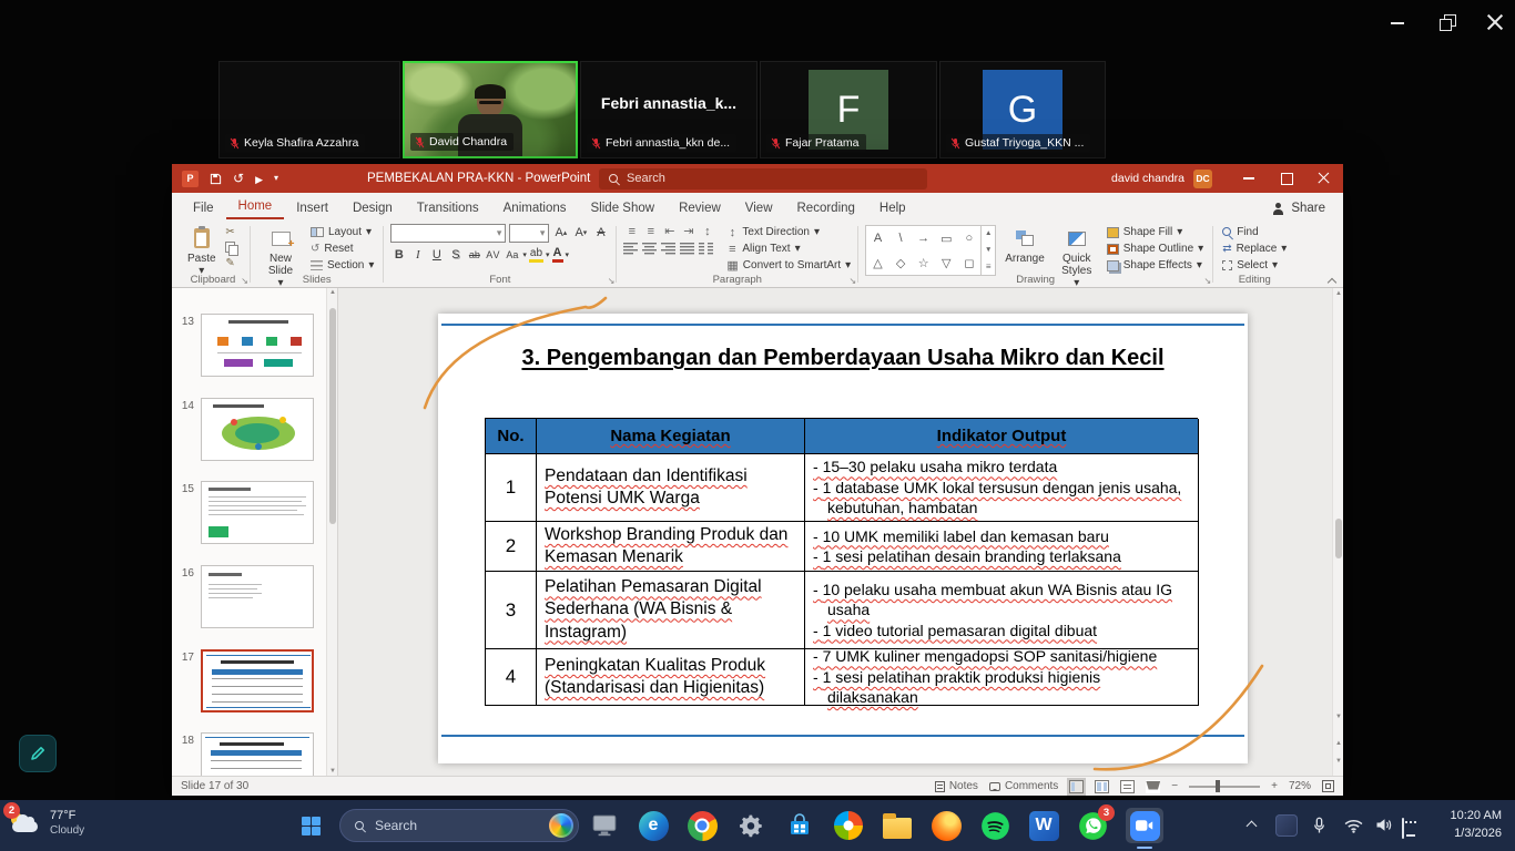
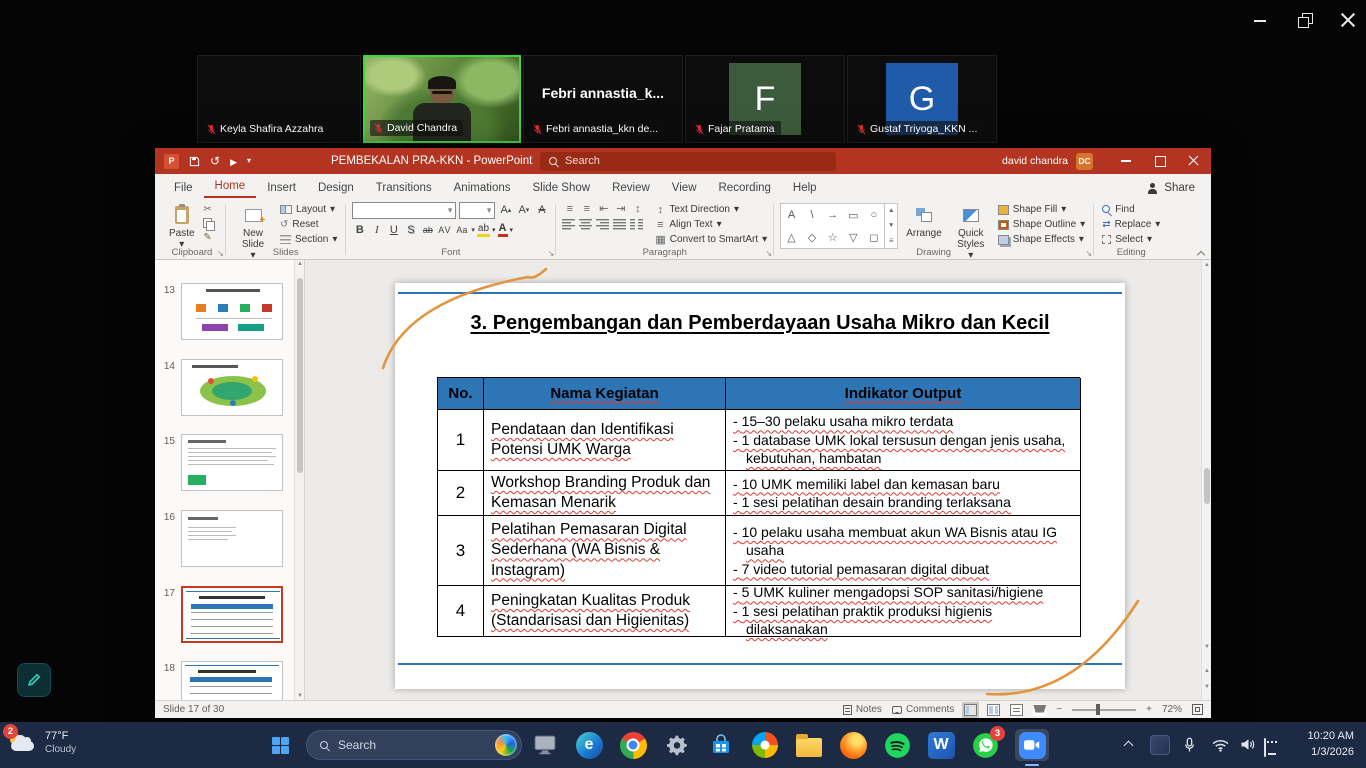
  Keyla Shafira Azzahra
  David Chandra
  Febri annastia_k...
  Febri annastia_kkn de...
  F
  Fajar Pratama
  G
  Gustaf Triyoga_KKN ...
  P
  PEMBEKALAN PRA-KKN - PowerPoint
  Search
  david chandra
  DC
  File
  Home
  Insert
  Design
  Transitions
  Animations
  Slide Show
  Review
  View
  Recording
  Help
  Share
  Paste
  ✂
  ✎
  Clipboard
  New Slide
  Layout
  ↺
  Reset
  Section
  Slides
  A
  A
  A
  B
  I
  U
  S
  ab
  AV
  Aa
  ab
  A
  Font
  ≡
  ≡
  ⇤
  ⇥
  ↕
  ↕
  Text Direction
  ≡
  Align Text
  ▦
  Convert to SmartArt
  Paragraph
  A
  \
  →
  ▭
  ○
  △
  ◇
  ☆
  ▽
  ◻
  ≡
  Arrange
  Quick Styles
  Shape Fill
  Shape Outline
  Shape Effects
  Drawing
  Find
  Replace
  Select
  Editing
  13
  14
  15
  16
  17
  18
  3. Pengembangan dan Pemberdayaan Usaha Mikro dan Kecil
  No.
  Nama Kegiatan
  Indikator Output
  1
  Pendataan dan Identifikasi Potensi UMK Warga
  15–30 pelaku usaha mikro terdata
  1 database UMK lokal tersusun dengan jenis usaha, kebutuhan, hambatan
  2
  Workshop Branding Produk dan Kemasan Menarik
  10 UMK memiliki label dan kemasan baru
  1 sesi pelatihan desain branding terlaksana
  3
  Pelatihan Pemasaran Digital Sederhana (WA Bisnis & Instagram)
  10 pelaku usaha membuat akun WA Bisnis atau IG usaha
- 1 video tutorial pemasaran digital dibuat
+ 7 video tutorial pemasaran digital dibuat
  4
  Peningkatan Kualitas Produk (Standarisasi dan Higienitas)
- 7 UMK kuliner mengadopsi SOP sanitasi/higiene
+ 5 UMK kuliner mengadopsi SOP sanitasi/higiene
  1 sesi pelatihan praktik produksi higienis dilaksanakan
  Slide 17 of 30
  Notes
  Comments
  −
  +
  72%
  2
  77°F
  Cloudy
  Search
  e
  W
  3
  10:20 AM
  1/3/2026
